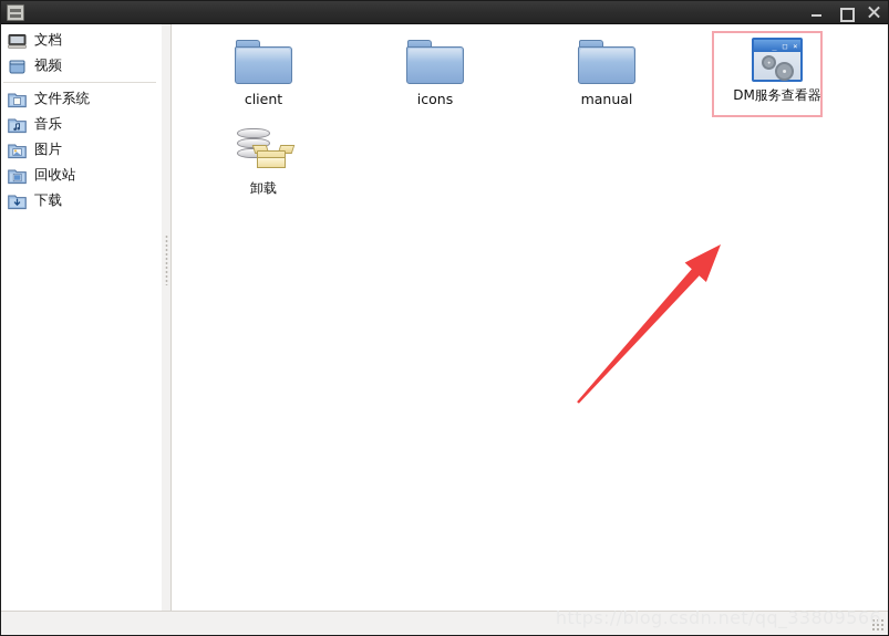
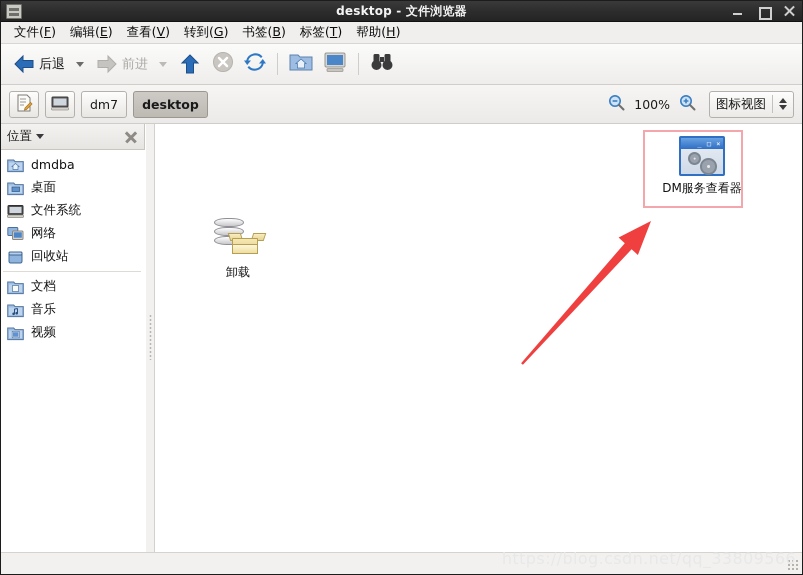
+ desktop - 文件浏览器
+ 文件(F)
+ 编辑(E)
+ 查看(V)
+ 转到(G)
+ 书签(B)
+ 标签(T)
+ 帮助(H)
+ 后退
+ 前进
+ dm7
+ desktop
+ 100%
+ 图标视图
+ 位置
+ dmdba
+ 桌面
- 文档
+ 文件系统
+ 网络
- 视频
+ 回收站
- 文件系统
+ 文档
  音乐
- 图片
- 回收站
+ 视频
- 下载
- client
- icons
- manual
  _ □ ×
  DM服务查看器
  卸载
  https://blog.csdn.net/qq_33809566
